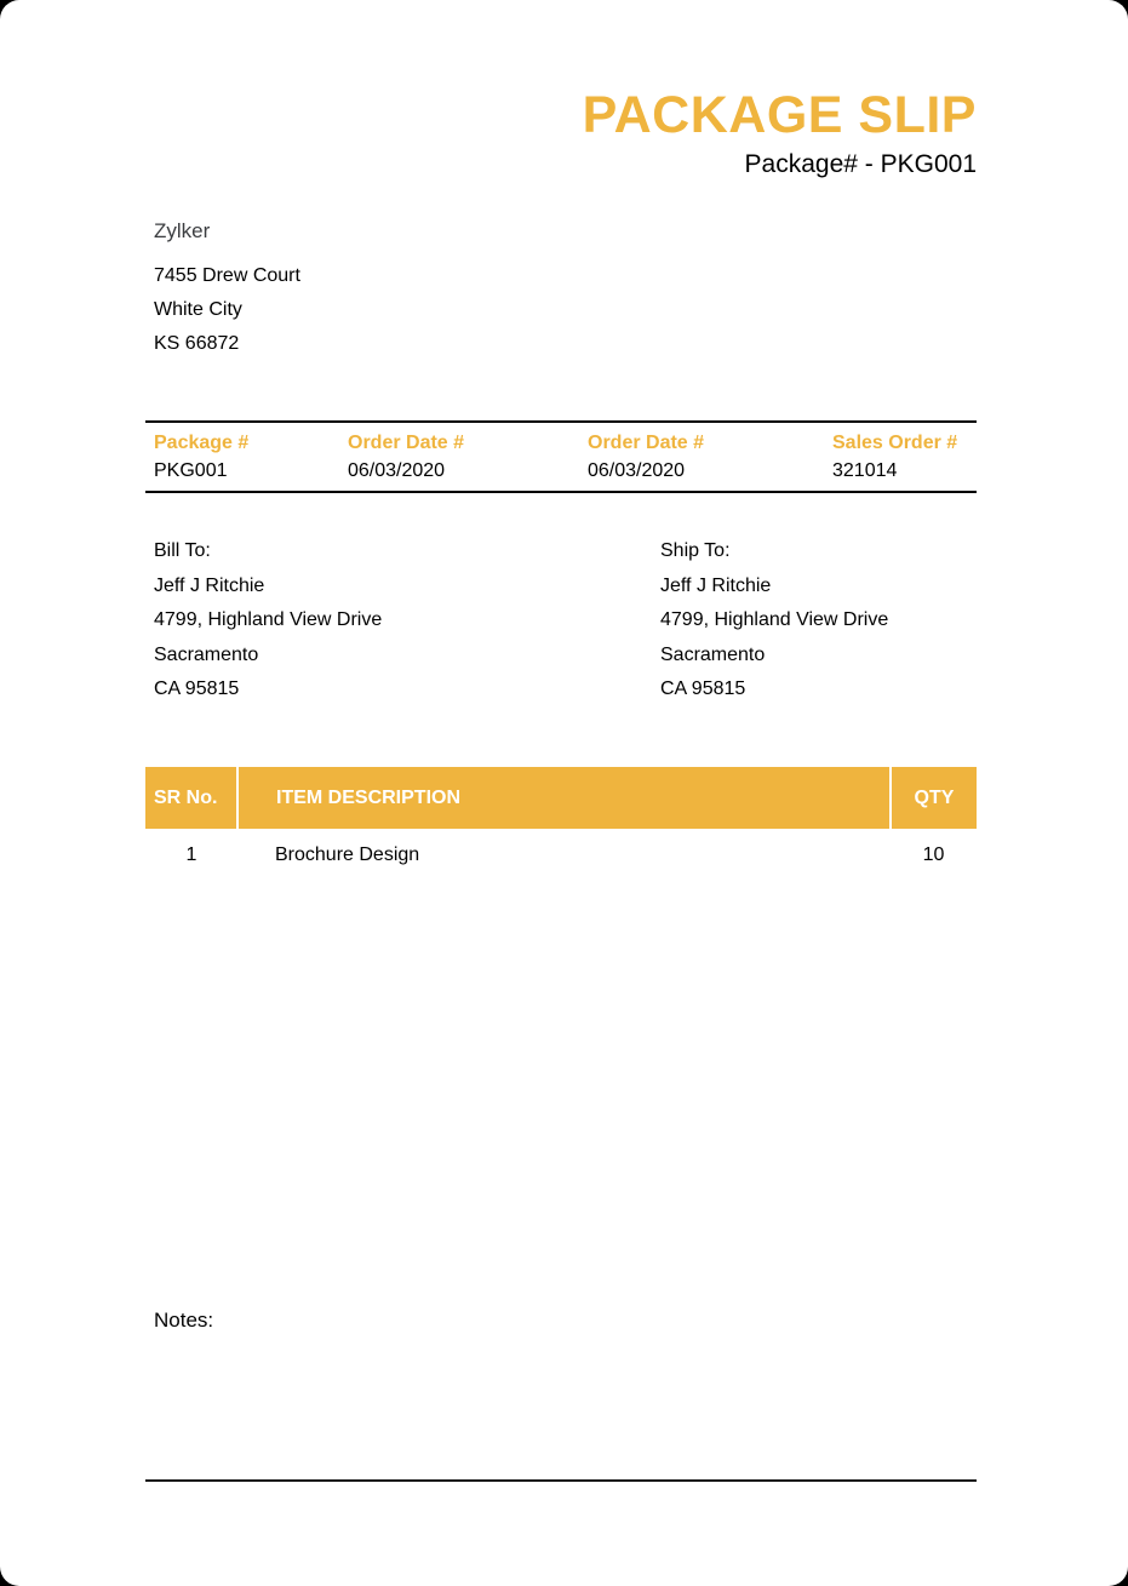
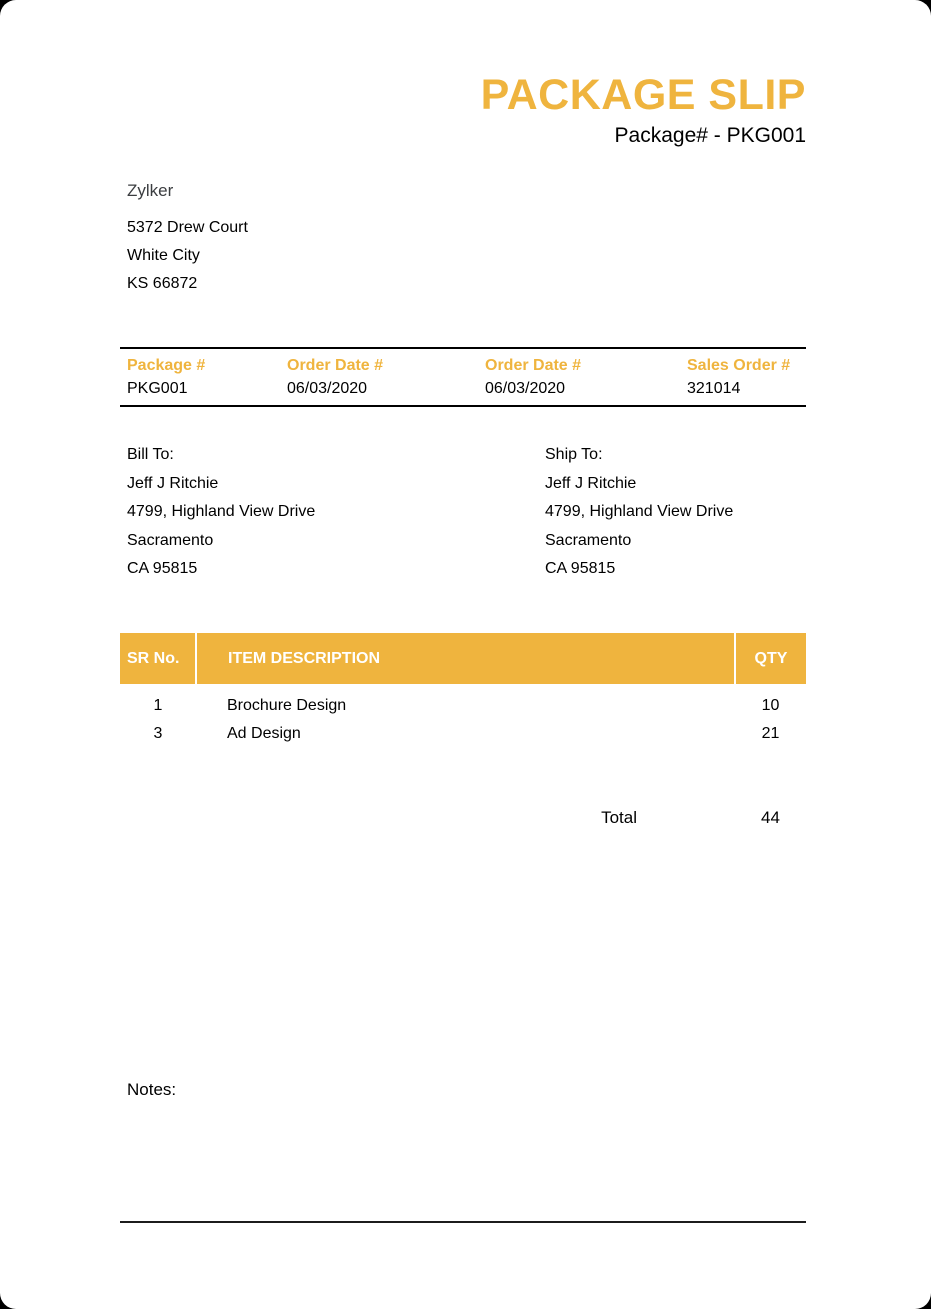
  PACKAGE SLIP
  Package# - PKG001
  Zylker
- 7455 Drew Court
+ 5372 Drew Court
  White City
  KS 66872
  Package #	Order Date #	Order Date #	Sales Order #
  PKG001	06/03/2020	06/03/2020	321014
  Bill To:
  Jeff J Ritchie
  4799, Highland View Drive
  Sacramento
  CA 95815
  Ship To:
  Jeff J Ritchie
  4799, Highland View Drive
  Sacramento
  CA 95815
  SR No.	ITEM DESCRIPTION	QTY
  1	Brochure Design	10
+ 3	Ad Design	21
+ Total
+ 44
  Notes:
